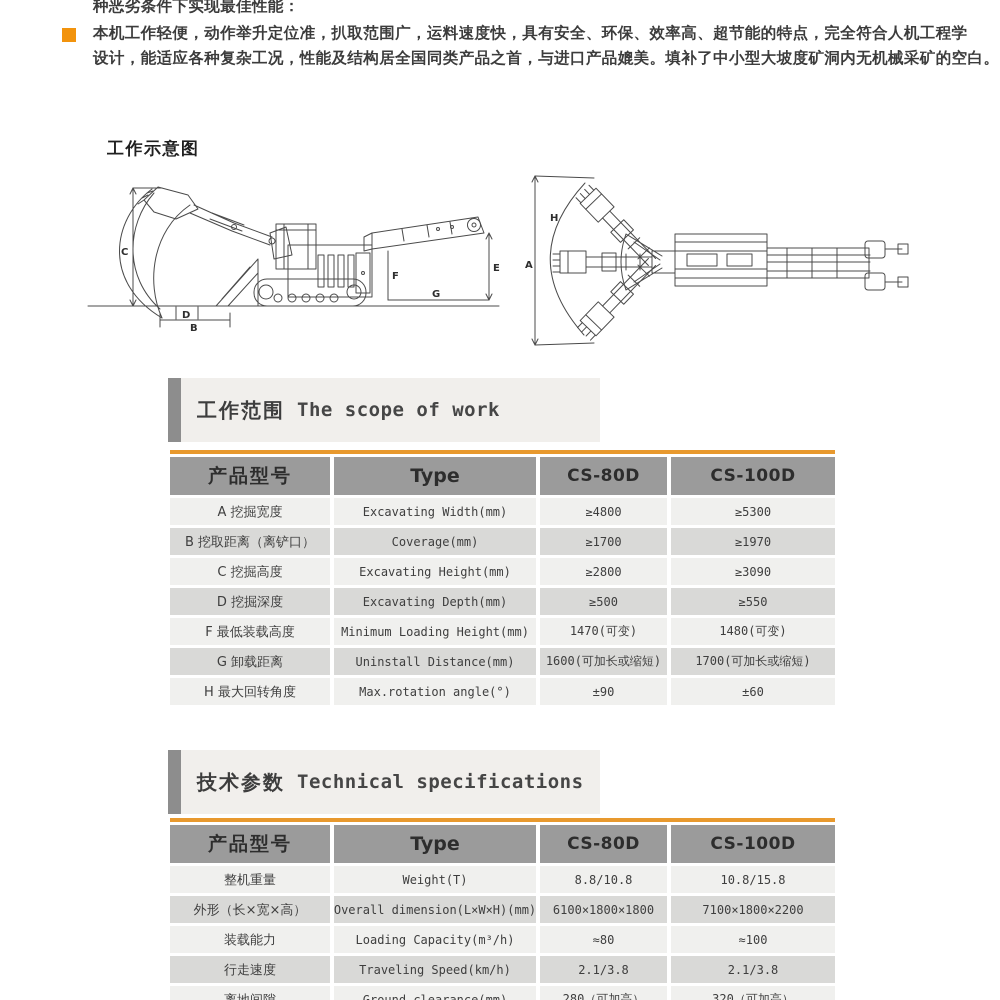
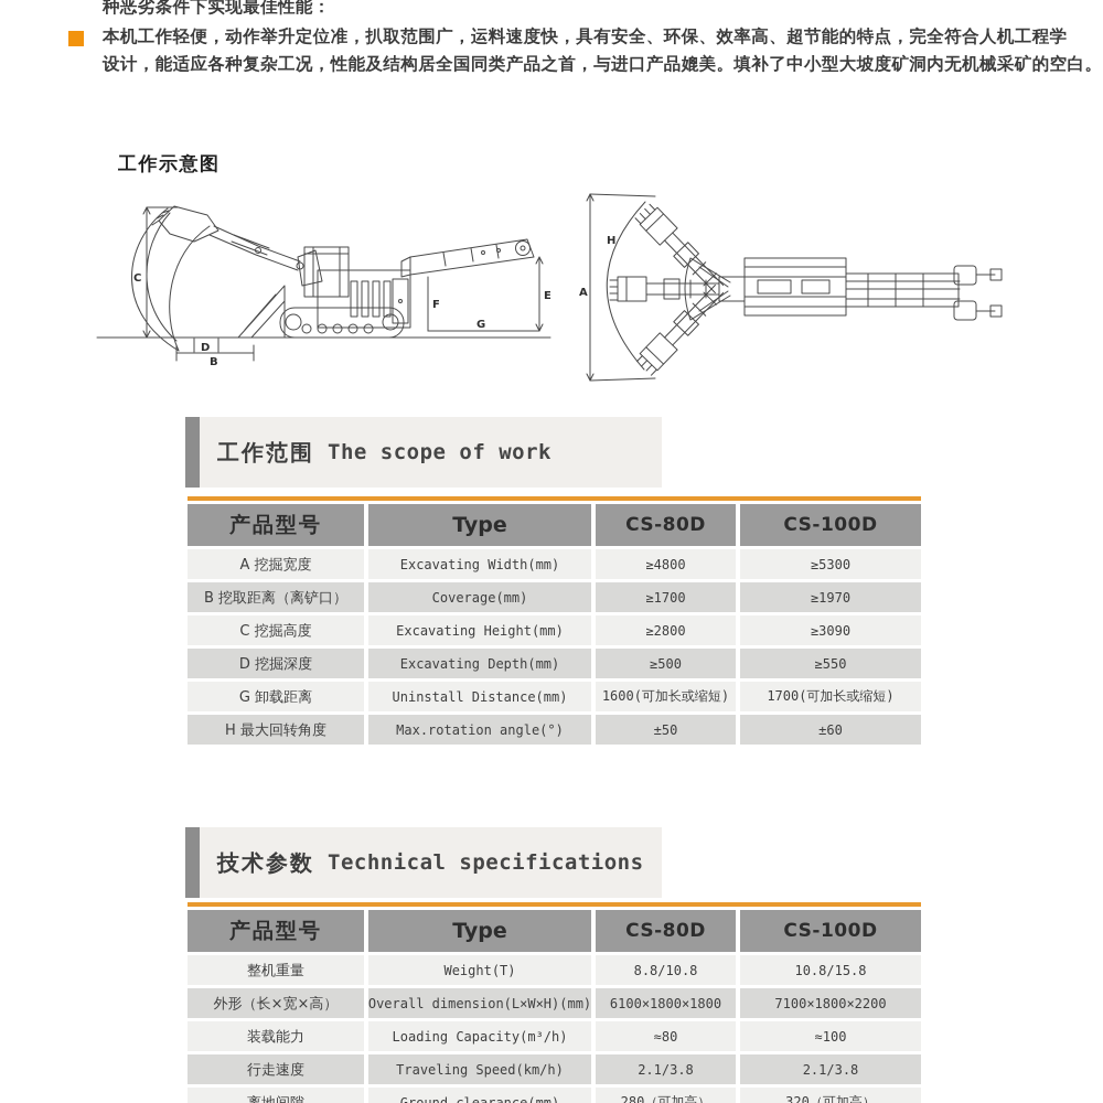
  种恶劣条件下实现最佳性能：
  本机工作轻便，动作举升定位准，扒取范围广，运料速度快，具有安全、环保、效率高、超节能的特点，完全符合人机工程学
  设计，能适应各种复杂工况，性能及结构居全国同类产品之首，与进口产品媲美。填补了中小型大坡度矿洞内无机械采矿的空白。
  工作示意图
  C
  D
  B
  F
  G
  E
  A
  H
  工作范围
  The scope of work
  产品型号
  Type
  CS-80D
  CS-100D
  A 挖掘宽度
  Excavating Width(mm)
  ≥4800
  ≥5300
  B 挖取距离（离铲口）
  Coverage(mm)
  ≥1700
  ≥1970
  C 挖掘高度
  Excavating Height(mm)
  ≥2800
  ≥3090
  D 挖掘深度
  Excavating Depth(mm)
  ≥500
  ≥550
- F 最低装载高度
- Minimum Loading Height(mm)
- 1470(可变)
- 1480(可变)
  G 卸载距离
  Uninstall Distance(mm)
  1600(可加长或缩短)
  1700(可加长或缩短)
  H 最大回转角度
  Max.rotation angle(°)
- ±90
+ ±50
  ±60
  技术参数
  Technical specifications
  产品型号
  Type
  CS-80D
  CS-100D
  整机重量
  Weight(T)
  8.8/10.8
  10.8/15.8
  外形（长×宽×高）
  Overall dimension(L×W×H)(mm)
  6100×1800×1800
  7100×1800×2200
  装载能力
  Loading Capacity(m³/h)
  ≈80
  ≈100
  行走速度
  Traveling Speed(km/h)
  2.1/3.8
  2.1/3.8
  280（可加高）
  320（可加高）
